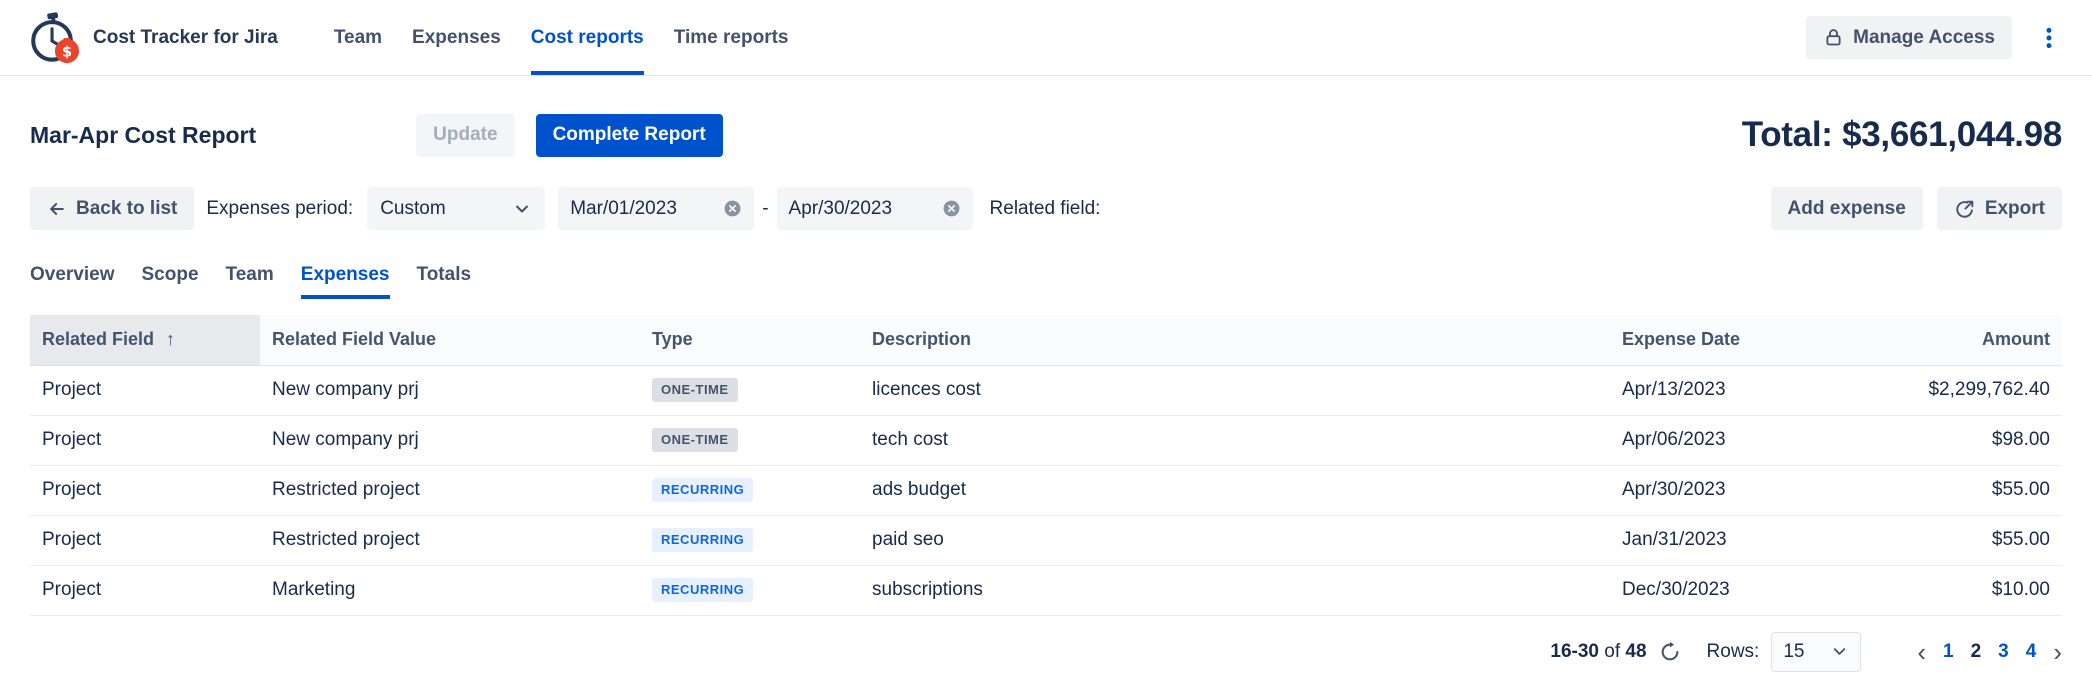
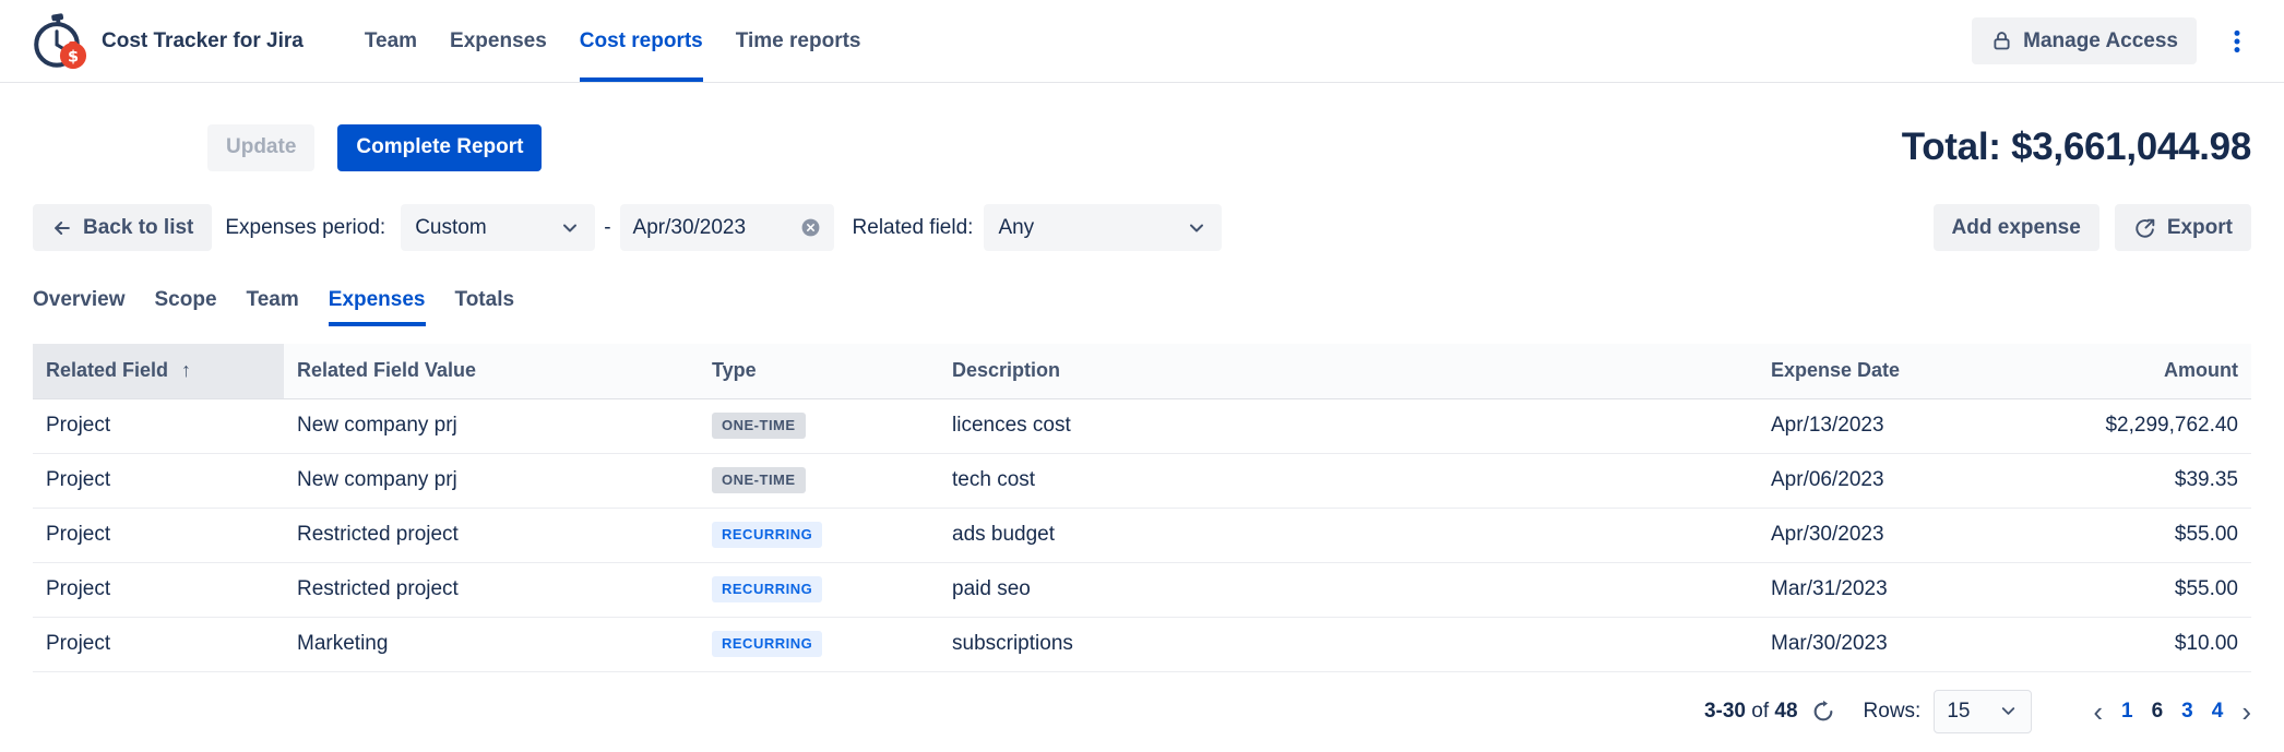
  $
  Cost Tracker for Jira
  Team
  Expenses
  Cost reports
  Time reports
  Manage Access
- Mar-Apr Cost Report
  Update
  Complete Report
  Total: $3,661,044.98
  Back to list
  Expenses period:
  Custom
- Mar/01/2023
  -
  Apr/30/2023
  Related field:
+ Any
  Add expense
  Export
  Overview
  Scope
  Team
  Expenses
  Totals
  Related Field ↑	Related Field Value	Type	Description	Expense Date	Amount
  Project	New company prj	ONE-TIME	licences cost	Apr/13/2023	$2,299,762.40
- Project	New company prj	ONE-TIME	tech cost	Apr/06/2023	$98.00
+ Project	New company prj	ONE-TIME	tech cost	Apr/06/2023	$39.35
  Project	Restricted project	RECURRING	ads budget	Apr/30/2023	$55.00
- Project	Restricted project	RECURRING	paid seo	Jan/31/2023	$55.00
+ Project	Restricted project	RECURRING	paid seo	Mar/31/2023	$55.00
- Project	Marketing	RECURRING	subscriptions	Dec/30/2023	$10.00
+ Project	Marketing	RECURRING	subscriptions	Mar/30/2023	$10.00
- 16-30 of 48
+ 3-30 of 48
  Rows:
  15
  ‹
  1
- 2
+ 6
  3
  4
  ›
